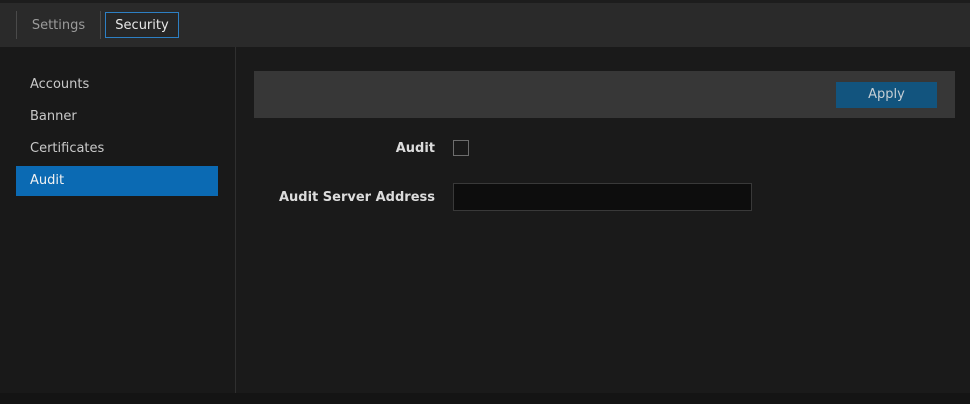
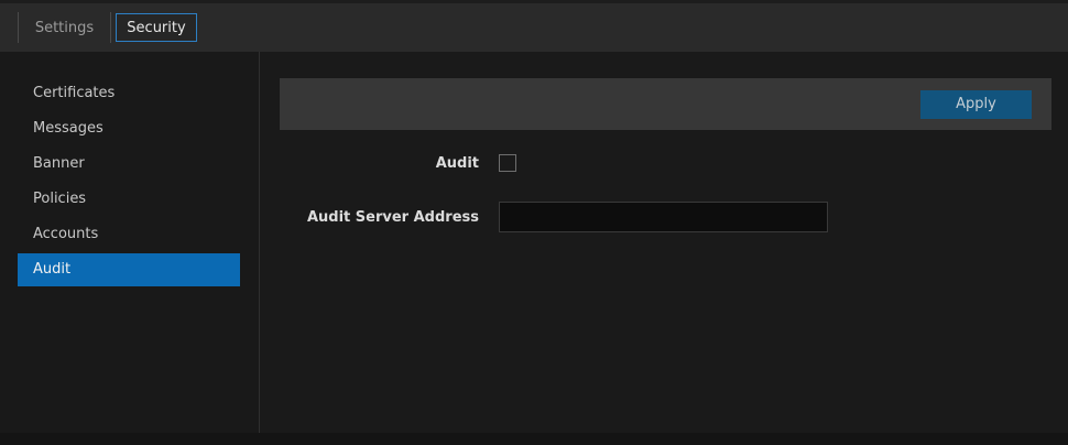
  Settings
  Security
- Accounts
+ Certificates
+ Messages
  Banner
+ Policies
- Certificates
+ Accounts
  Audit
  Apply
  Audit
  Audit Server Address
